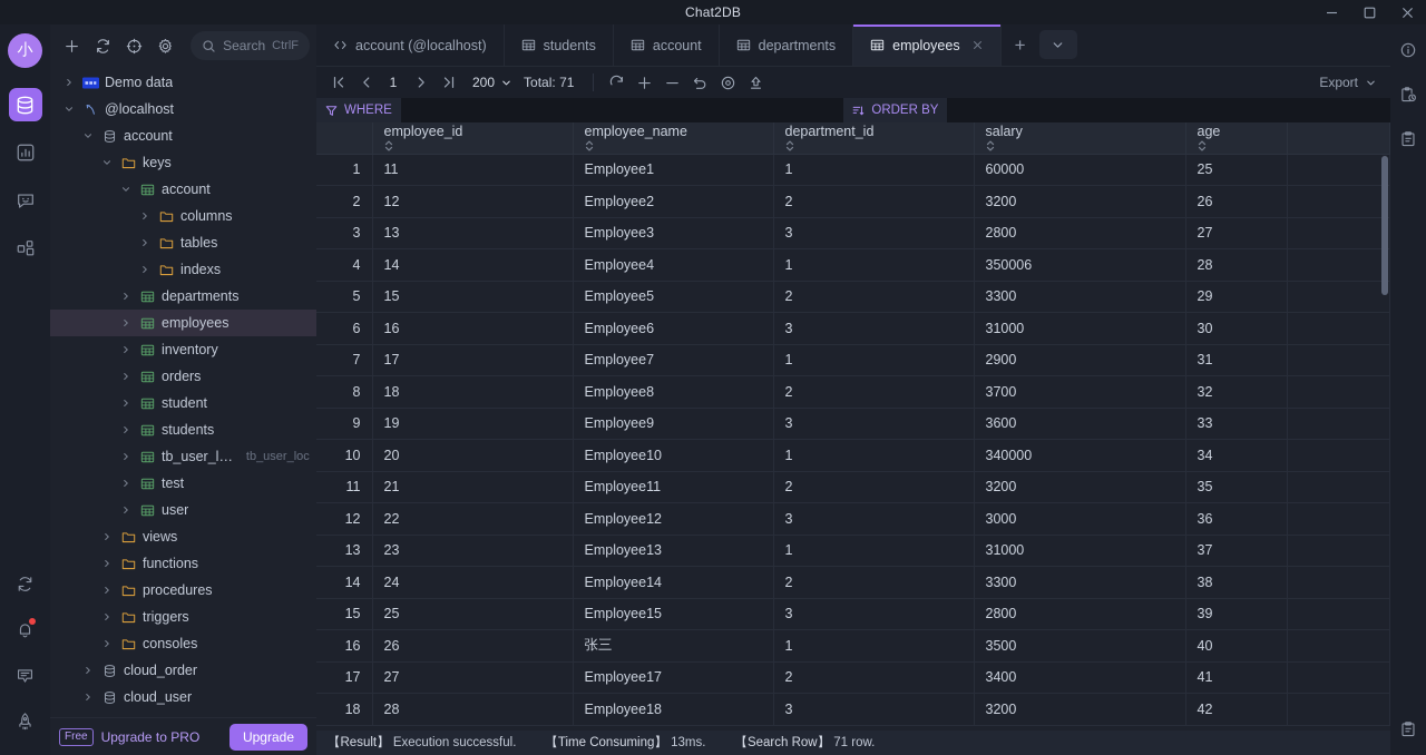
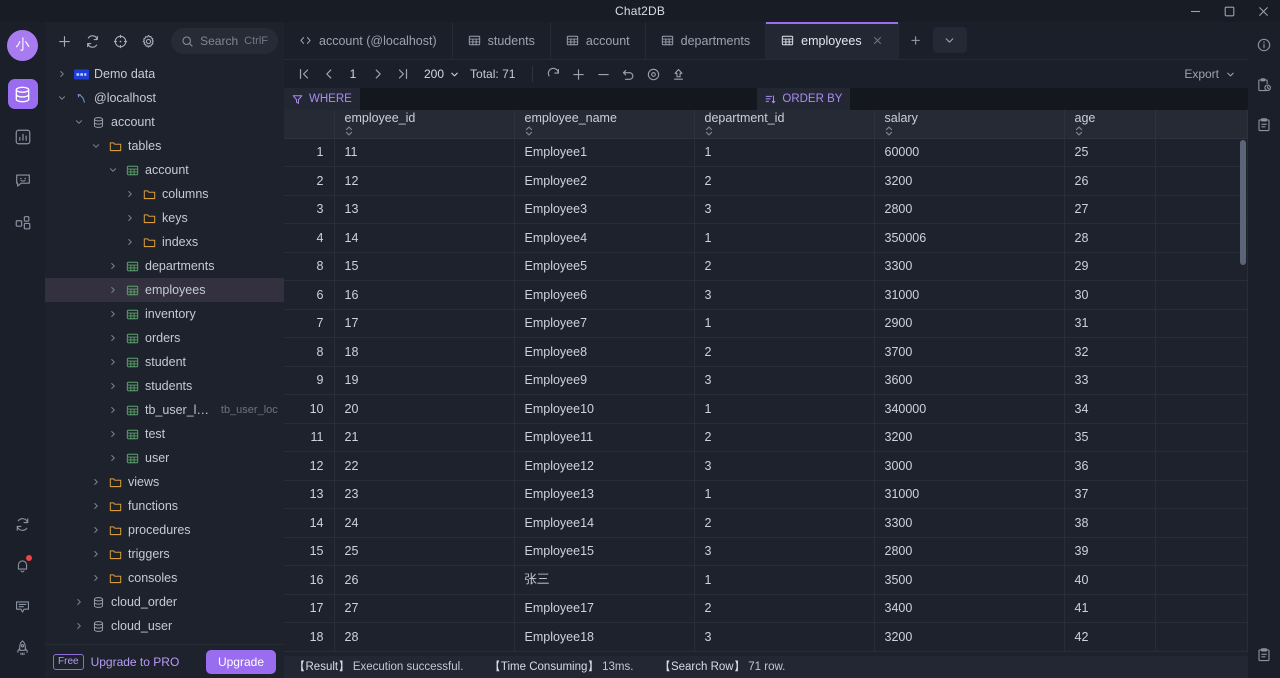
  Chat2DB
  小
  Search
  CtrlF
  Demo data
  @localhost
  account
- keys
+ tables
  account
  columns
- tables
+ keys
  indexs
  departments
  employees
  inventory
  orders
  student
  students
  tb_user_loc
  tb_user_loc
  test
  user
  views
  functions
  procedures
  triggers
  consoles
  cloud_order
  cloud_user
  Free
  Upgrade to PRO
  Upgrade
  account (@localhost)
  students
  account
  departments
  employees
  +
  1
  200
  Total: 71
  Export
  WHERE
  ORDER BY
  	employee_id	employee_name	department_id	salary	age
  1	11	Employee1	1	60000	25
  2	12	Employee2	2	3200	26
  3	13	Employee3	3	2800	27
  4	14	Employee4	1	350006	28
- 5	15	Employee5	2	3300	29
+ 8	15	Employee5	2	3300	29
  6	16	Employee6	3	31000	30
  7	17	Employee7	1	2900	31
  8	18	Employee8	2	3700	32
  9	19	Employee9	3	3600	33
  10	20	Employee10	1	340000	34
  11	21	Employee11	2	3200	35
  12	22	Employee12	3	3000	36
  13	23	Employee13	1	31000	37
  14	24	Employee14	2	3300	38
  15	25	Employee15	3	2800	39
  16	26	张三	1	3500	40
  17	27	Employee17	2	3400	41
  18	28	Employee18	3	3200	42
  【Result】 Execution successful.
  【Time Consuming】 13ms.
  【Search Row】 71 row.
